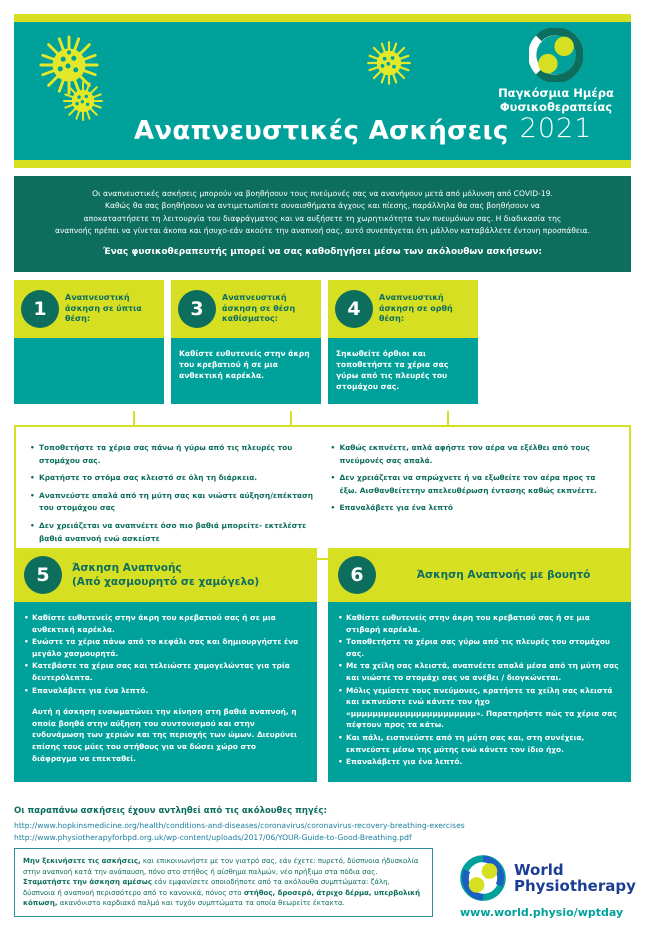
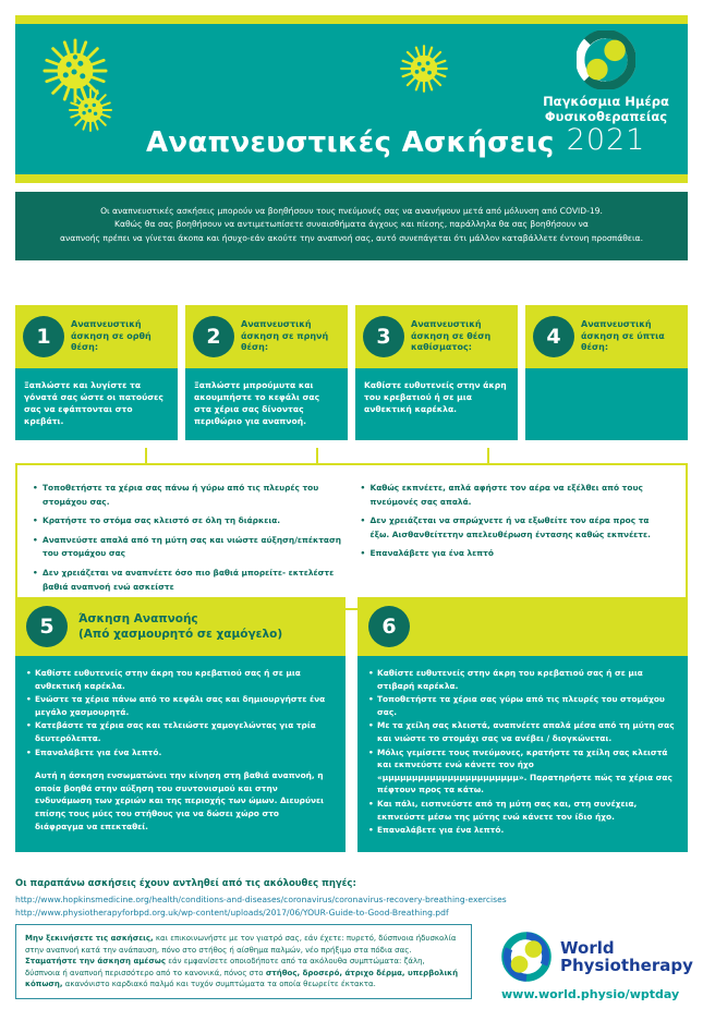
  Αναπνευστικές Ασκήσεις
  Παγκόσμια Ημέρα
  Φυσικοθεραπείας
  2021
  Οι αναπνευστικές ασκήσεις μπορούν να βοηθήσουν τους πνεύμονές σας να ανανήψουν μετά από μόλυνση από COVID-19.
  Καθώς θα σας βοηθήσουν να αντιμετωπίσετε συναισθήματα άγχους και πίεσης, παράλληλα θα σας βοηθήσουν να
- αποκαταστήσετε τη λειτουργία του διαφράγματος και να αυξήσετε τη χωρητικότητα των πνευμόνων σας. Η διαδικασία της
  αναπνοής πρέπει να γίνεται άκοπα και ήσυχο-εάν ακούτε την αναπνοή σας, αυτό συνεπάγεται ότι μάλλον καταβάλλετε έντονη προσπάθεια.
- Ένας φυσικοθεραπευτής μπορεί να σας καθοδηγήσει μέσω των ακόλουθων ασκήσεων:
  1
- Αναπνευστική άσκηση σε ύπτια θέση:
+ Αναπνευστική άσκηση σε ορθή θέση:
+ Ξαπλώστε και λυγίστε τα γόνατά σας ώστε οι πατούσες σας να εφάπτονται στο κρεβάτι.
+ 2
+ Αναπνευστική άσκηση σε πρηνή θέση:
+ Ξαπλώστε μπρούμυτα και ακουμπήστε το κεφάλι σας στα χέρια σας δίνοντας περιθώριο για αναπνοή.
  3
  Αναπνευστική άσκηση σε θέση καθίσματος:
  Καθίστε ευθυτενείς στην άκρη του κρεβατιού ή σε μια ανθεκτική καρέκλα.
  4
- Αναπνευστική άσκηση σε ορθή θέση:
+ Αναπνευστική άσκηση σε ύπτια θέση:
- Σηκωθείτε όρθιοι και τοποθετήστε τα χέρια σας γύρω από τις πλευρές του στομάχου σας.
  Τοποθετήστε τα χέρια σας πάνω ή γύρω από τις πλευρές του στομάχου σας.
  Κρατήστε το στόμα σας κλειστό σε όλη τη διάρκεια.
  Αναπνεύστε απαλά από τη μύτη σας και νιώστε αύξηση/επέκταση του στομάχου σας
  Δεν χρειάζεται να αναπνέετε όσο πιο βαθιά μπορείτε- εκτελέστε βαθιά αναπνοή ενώ ασκείστε
  Καθώς εκπνέετε, απλά αφήστε τον αέρα να εξέλθει από τους πνεύμονές σας απαλά.
  Δεν χρειάζεται να σπρώχνετε ή να εξωθείτε τον αέρα προς τα έξω. Αισθανθείτετην απελευθέρωση έντασης καθώς εκπνέετε.
  Επαναλάβετε για ένα λεπτό
  5
  Άσκηση Αναπνοής
  (Από χασμουρητό σε χαμόγελο)
  Καθίστε ευθυτενείς στην άκρη του κρεβατιού σας ή σε μια ανθεκτική καρέκλα.
  Ενώστε τα χέρια πάνω από το κεφάλι σας και δημιουργήστε ένα μεγάλο χασμουρητά.
  Κατεβάστε τα χέρια σας και τελειώστε χαμογελώντας για τρία δευτερόλεπτα.
  Επαναλάβετε για ένα λεπτό.
  Αυτή η άσκηση ενσωματώνει την κίνηση στη βαθιά αναπνοή, η οποία βοηθά στην αύξηση του συντονισμού και στην ενδυνάμωση των χεριών και της περιοχής των ώμων. Διευρύνει επίσης τους μύες του στήθους για να δώσει χώρο στο διάφραγμα να επεκταθεί.
  6
- Άσκηση Αναπνοής με βουητό
  Καθίστε ευθυτενείς στην άκρη του κρεβατιού σας ή σε μια στιβαρή καρέκλα.
  Τοποθετήστε τα χέρια σας γύρω από τις πλευρές του στομάχου σας.
  Με τα χείλη σας κλειστά, αναπνέετε απαλά μέσα από τη μύτη σας και νιώστε το στομάχι σας να ανέβει / διογκώνεται.
  Μόλις γεμίσετε τους πνεύμονες, κρατήστε τα χείλη σας κλειστά και εκπνεύστε ενώ κάνετε τον ήχο «μμμμμμμμμμμμμμμμμμμμμμμ». Παρατηρήστε πώς τα χέρια σας πέφτουν προς τα κάτω.
  Και πάλι, εισπνεύστε από τη μύτη σας και, στη συνέχεια, εκπνεύστε μέσω της μύτης ενώ κάνετε τον ίδιο ήχο.
  Επαναλάβετε για ένα λεπτό.
  Οι παραπάνω ασκήσεις έχουν αντληθεί από τις ακόλουθες πηγές:
  http://www.hopkinsmedicine.org/health/conditions-and-diseases/coronavirus/coronavirus-recovery-breathing-exercises
  http://www.physiotherapyforbpd.org.uk/wp-content/uploads/2017/06/YOUR-Guide-to-Good-Breathing.pdf
  Μην ξεκινήσετε τις ασκήσεις, και επικοινωνήστε με τον γιατρό σας, εάν έχετε: πυρετό, δύσπνοια ήδυσκολία στην αναπνοή κατά την ανάπαυση, πόνο στο στήθος ή αίσθημα παλμών, νέο πρήξιμο στα πόδια σας.
  Σταματήστε την άσκηση αμέσως εάν εμφανίσετε οποιοδήποτε από τα ακόλουθα συμπτώματα: ζάλη, δύσπνοια ή αναπνοή περισσότερο από το κανονικά, πόνος στο στήθος, δροσερό, άτριχο δέρμα, υπερβολική κόπωση, ακανόνιστο καρδιακό παλμό και τυχόν συμπτώματα τα οποία θεωρείτε έκτακτα.
  World
  Physiotherapy
  www.world.physio/wptday
